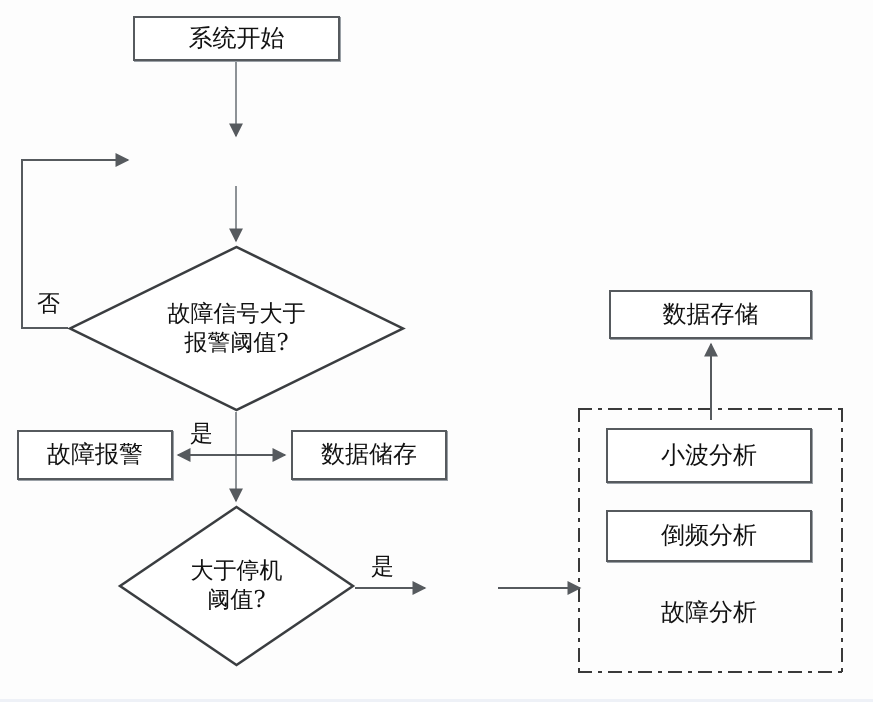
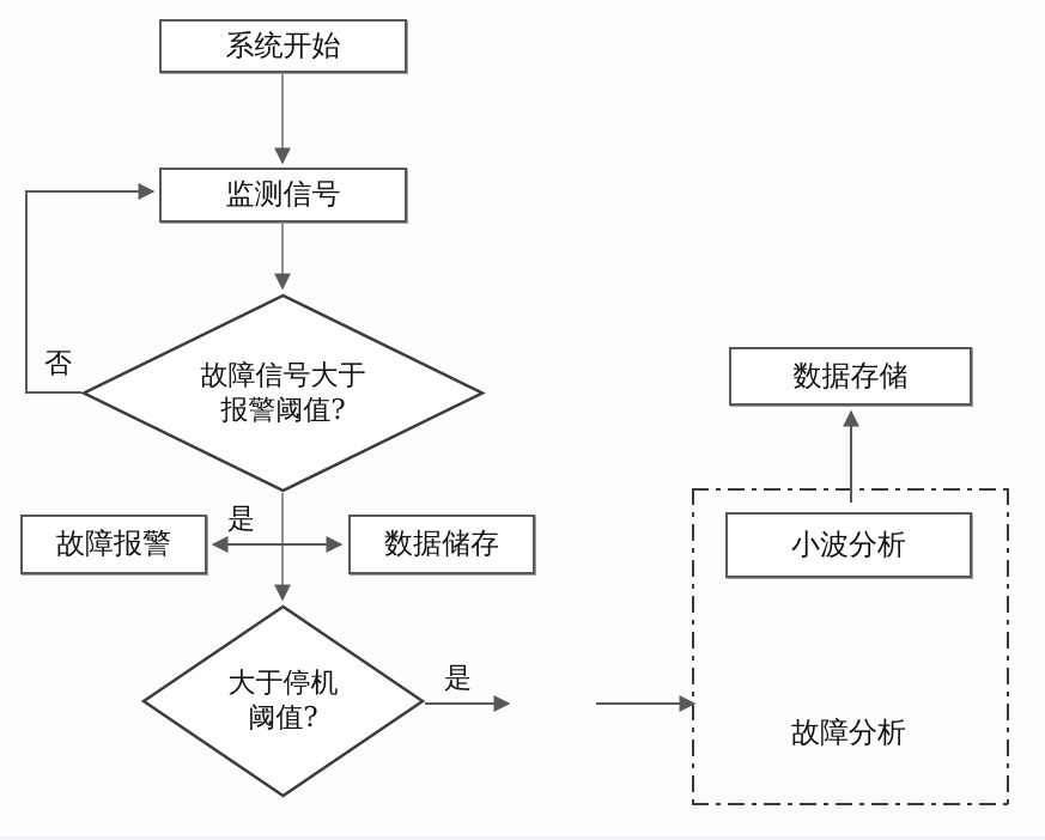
  系统开始
+ 监测信号
  故障信号大于
  报警阈值?
  否
  是
  故障报警
  数据储存
  大于停机
  阈值?
  是
  数据存储
  小波分析
- 倒频分析
  故障分析
